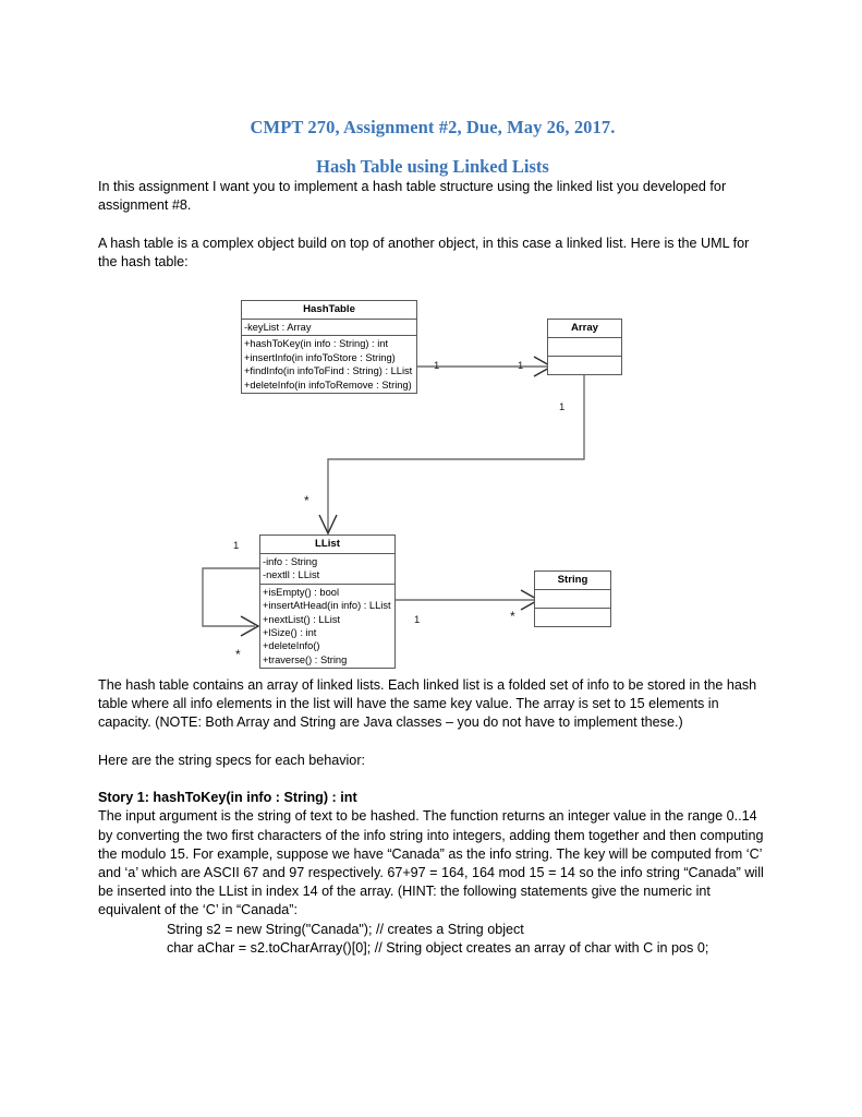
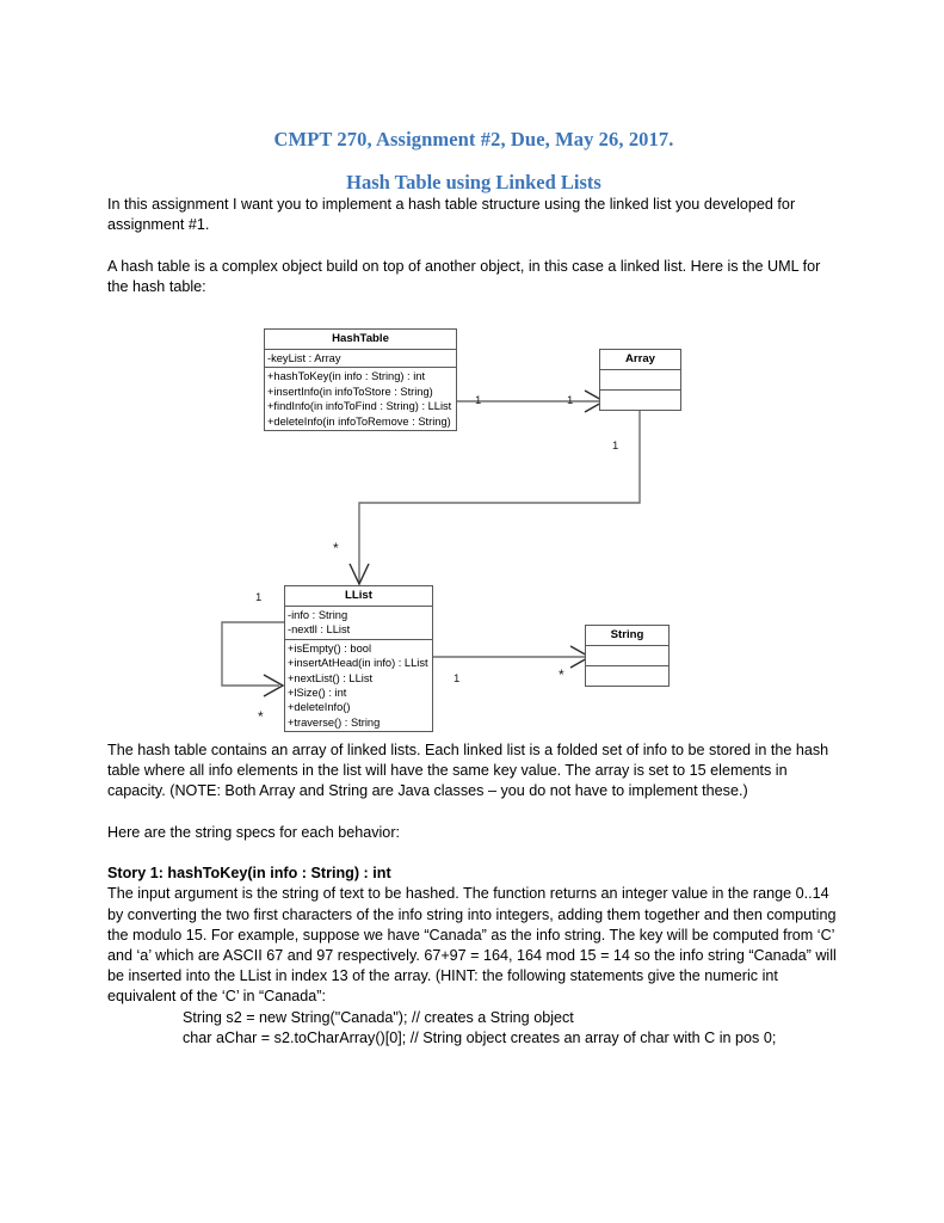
  CMPT 270, Assignment #2, Due, May 26, 2017.
  Hash Table using Linked Lists
- In this assignment I want you to implement a hash table structure using the linked list you developed for assignment #8.
+ In this assignment I want you to implement a hash table structure using the linked list you developed for assignment #1.
  A hash table is a complex object build on top of another object, in this case a linked list. Here is the UML for the hash table:
  The hash table contains an array of linked lists. Each linked list is a folded set of info to be stored in the hash table where all info elements in the list will have the same key value. The array is set to 15 elements in capacity. (NOTE: Both Array and String are Java classes – you do not have to implement these.)
  Here are the string specs for each behavior:
  Story 1: hashToKey(in info : String) : int
- The input argument is the string of text to be hashed. The function returns an integer value in the range 0..14 by converting the two first characters of the info string into integers, adding them together and then computing the modulo 15. For example, suppose we have “Canada” as the info string. The key will be computed from ‘C’ and ‘a’ which are ASCII 67 and 97 respectively. 67+97 = 164, 164 mod 15 = 14 so the info string “Canada” will be inserted into the LList in index 14 of the array. (HINT: the following statements give the numeric int equivalent of the ‘C’ in “Canada”:
+ The input argument is the string of text to be hashed. The function returns an integer value in the range 0..14 by converting the two first characters of the info string into integers, adding them together and then computing the modulo 15. For example, suppose we have “Canada” as the info string. The key will be computed from ‘C’ and ‘a’ which are ASCII 67 and 97 respectively. 67+97 = 164, 164 mod 15 = 14 so the info string “Canada” will be inserted into the LList in index 13 of the array. (HINT: the following statements give the numeric int equivalent of the ‘C’ in “Canada”:
  String s2 = new String("Canada"); // creates a String object
  char aChar = s2.toCharArray()[0]; // String object creates an array of char with C in pos 0;
  HashTable
  -keyList : Array
  +hashToKey(in info : String) : int
  +insertInfo(in infoToStore : String)
  +findInfo(in infoToFind : String) : LList
  +deleteInfo(in infoToRemove : String)
  Array
  LList
  -info : String
  -nextll : LList
  +isEmpty() : bool
  +insertAtHead(in info) : LList
  +nextList() : LList
  +lSize() : int
  +deleteInfo()
  +traverse() : String
  String
  1
  1
  1
  *
  1
  *
  1
  *
